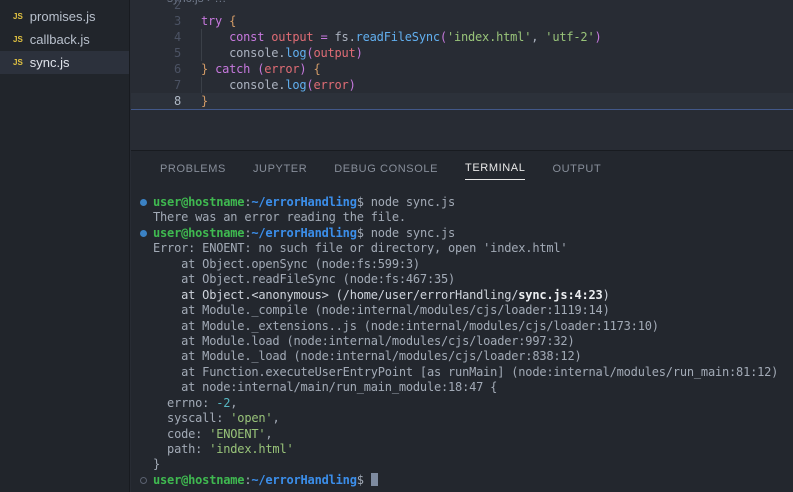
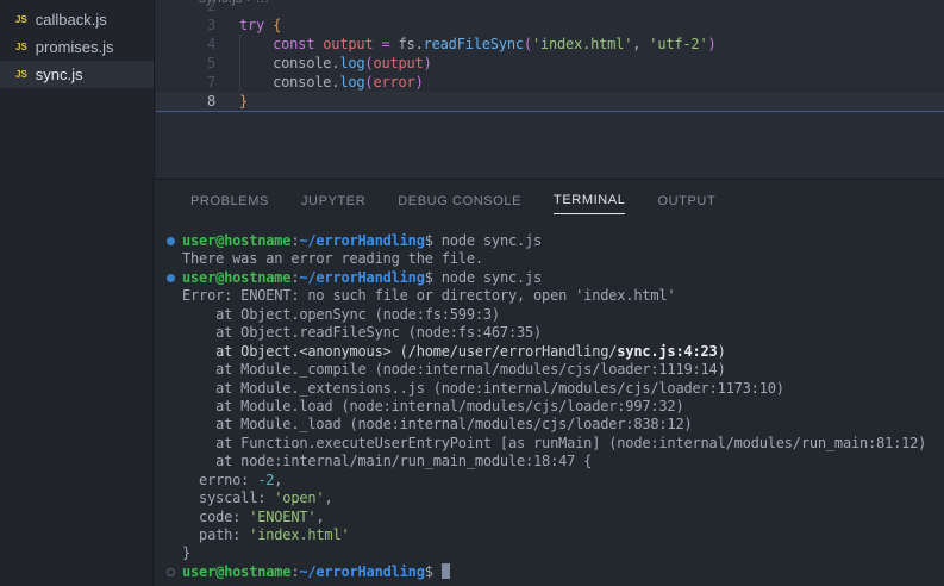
  JS
- promises.js
+ callback.js
  JS
- callback.js
+ promises.js
  JS
  sync.js
  2
  3 try {
  4 const output = fs.readFileSync('index.html', 'utf-2')
  5 console.log(output)
- 6 } catch (error) {
  7 console.log(error)
  8 }
  PROBLEMS
  JUPYTER
  DEBUG CONSOLE
  TERMINAL
  OUTPUT
  user@hostname:~/errorHandling$ node sync.js
  There was an error reading the file.
  user@hostname:~/errorHandling$ node sync.js
  Error: ENOENT: no such file or directory, open 'index.html'
  at Object.openSync (node:fs:599:3)
  at Object.readFileSync (node:fs:467:35)
  at Object.<anonymous> (/home/user/errorHandling/sync.js:4:23)
  at Module._compile (node:internal/modules/cjs/loader:1119:14)
  at Module._extensions..js (node:internal/modules/cjs/loader:1173:10)
  at Module.load (node:internal/modules/cjs/loader:997:32)
  at Module._load (node:internal/modules/cjs/loader:838:12)
  at Function.executeUserEntryPoint [as runMain] (node:internal/modules/run_main:81:12)
  at node:internal/main/run_main_module:18:47 {
  errno: -2,
  syscall: 'open',
  code: 'ENOENT',
  path: 'index.html'
  }
  user@hostname:~/errorHandling$
